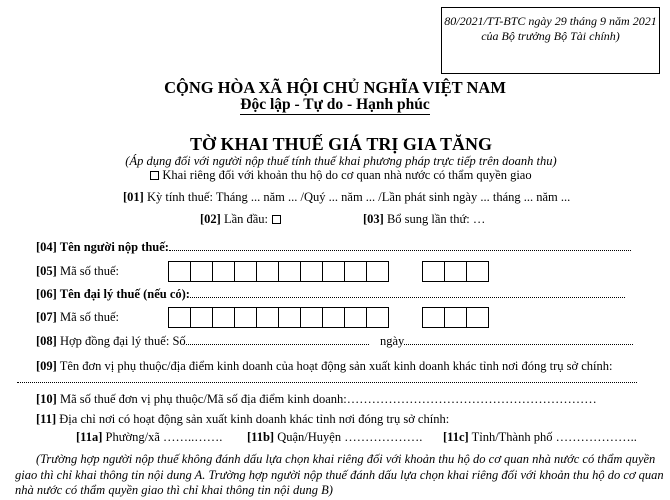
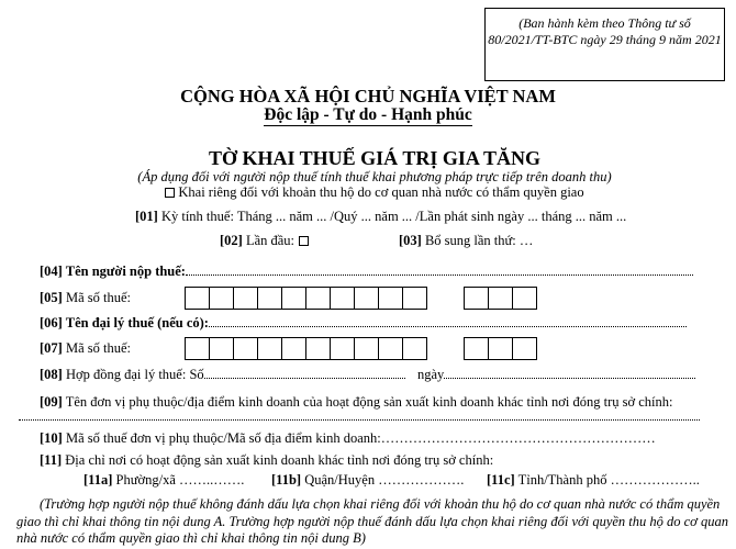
+ (Ban hành kèm theo Thông tư số
  80/2021/TT-BTC ngày 29 tháng 9 năm 2021
- của Bộ trưởng Bộ Tài chính)
  CỘNG HÒA XÃ HỘI CHỦ NGHĨA VIỆT NAM
  Độc lập - Tự do - Hạnh phúc
  TỜ KHAI THUẾ GIÁ TRỊ GIA TĂNG
  (Áp dụng đối với người nộp thuế tính thuế khai phương pháp trực tiếp trên doanh thu)
  Khai riêng đối với khoản thu hộ do cơ quan nhà nước có thẩm quyền giao
  [01] Kỳ tính thuế: Tháng ... năm ... /Quý ... năm ... /Lần phát sinh ngày ... tháng ... năm ...
  [02] Lần đầu:
  [03] Bổ sung lần thứ: …
  [04] Tên người nộp thuế:
  [05] Mã số thuế:
  [06] Tên đại lý thuế (nếu có):
  [07] Mã số thuế:
  [08] Hợp đồng đại lý thuế: Số
  ngày
  [09] Tên đơn vị phụ thuộc/địa điểm kinh doanh của hoạt động sản xuất kinh doanh khác tỉnh nơi đóng trụ sở chính:
  [10] Mã số thuế đơn vị phụ thuộc/Mã số địa điểm kinh doanh:……………………………………………………
  [11] Địa chỉ nơi có hoạt động sản xuất kinh doanh khác tỉnh nơi đóng trụ sở chính:
  [11a] Phường/xã ……..…….
  [11b] Quận/Huyện ……………….
  [11c] Tỉnh/Thành phố ………………..
- (Trường hợp người nộp thuế không đánh dấu lựa chọn khai riêng đối với khoản thu hộ do cơ quan nhà nước có thẩm quyền giao thì chỉ khai thông tin nội dung A. Trường hợp người nộp thuế đánh dấu lựa chọn khai riêng đối với khoản thu hộ do cơ quan nhà nước có thẩm quyền giao thì chỉ khai thông tin nội dung B)
+ (Trường hợp người nộp thuế không đánh dấu lựa chọn khai riêng đối với khoản thu hộ do cơ quan nhà nước có thẩm quyền giao thì chỉ khai thông tin nội dung A. Trường hợp người nộp thuế đánh dấu lựa chọn khai riêng đối với quyền thu hộ do cơ quan nhà nước có thẩm quyền giao thì chỉ khai thông tin nội dung B)
